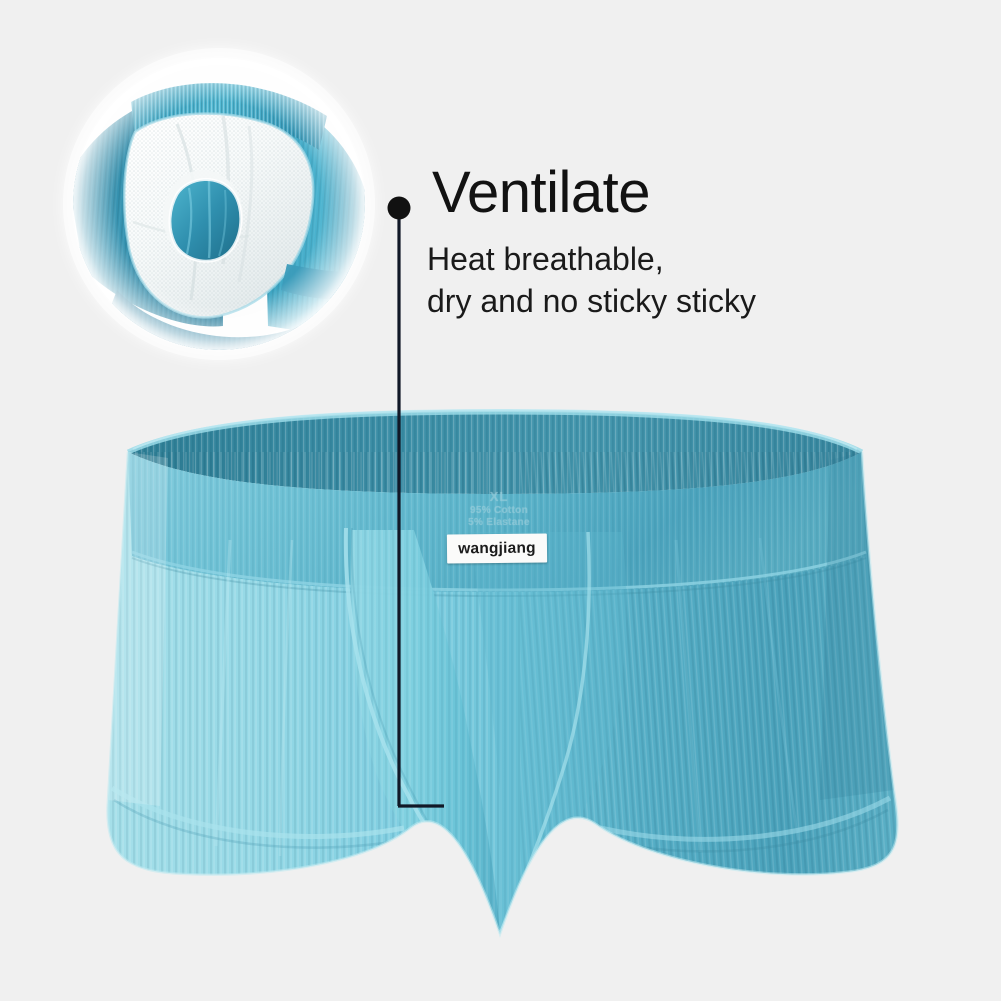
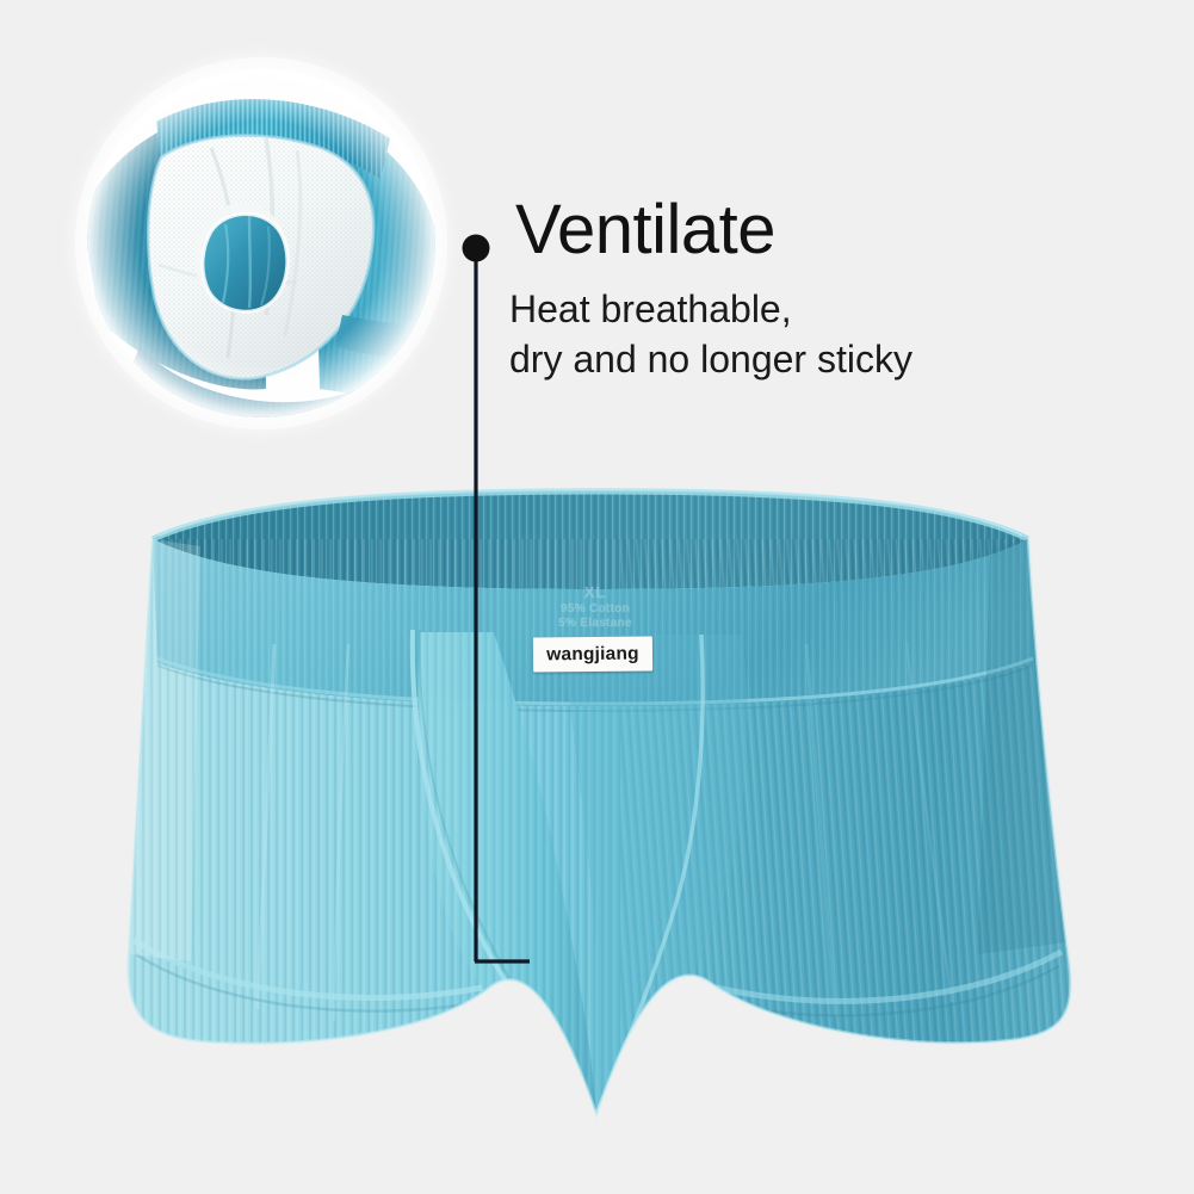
  XL
  95% Cotton
  5% Elastane
  wangjiang
  Ventilate
- Heat breathable, dry and no sticky sticky
+ Heat breathable, dry and no longer sticky
